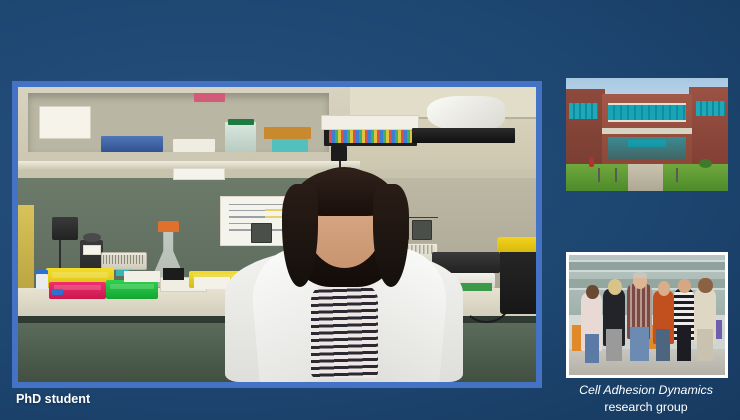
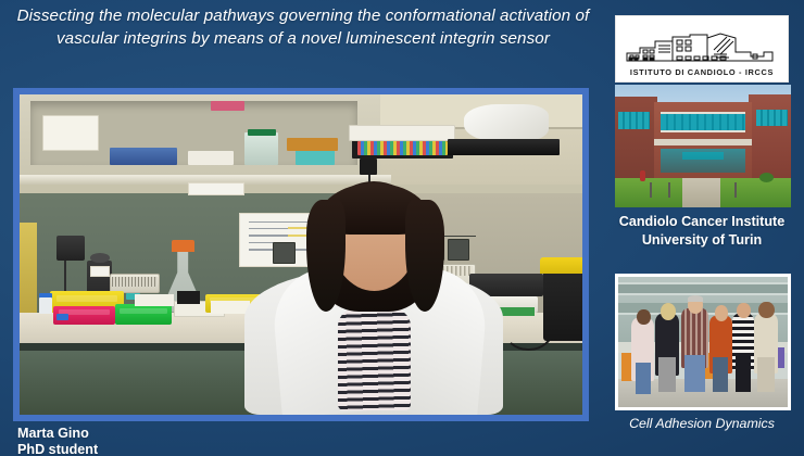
+ Dissecting the molecular pathways governing the conformational activation of vascular integrins by means of a novel luminescent integrin sensor
+ Marta Gino
  PhD student
+ ISTITUTO DI CANDIOLO - IRCCS
+ Candiolo Cancer Institute
+ University of Turin
  Cell Adhesion Dynamics
- research group
